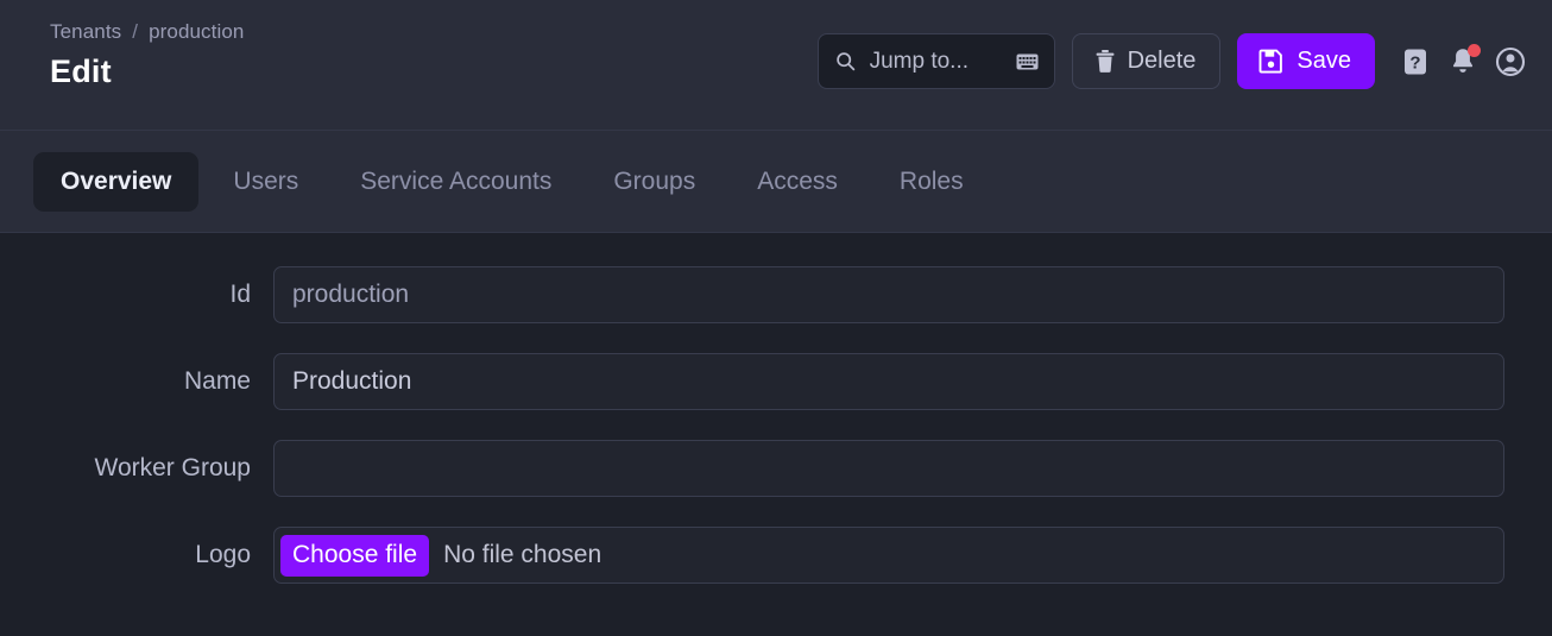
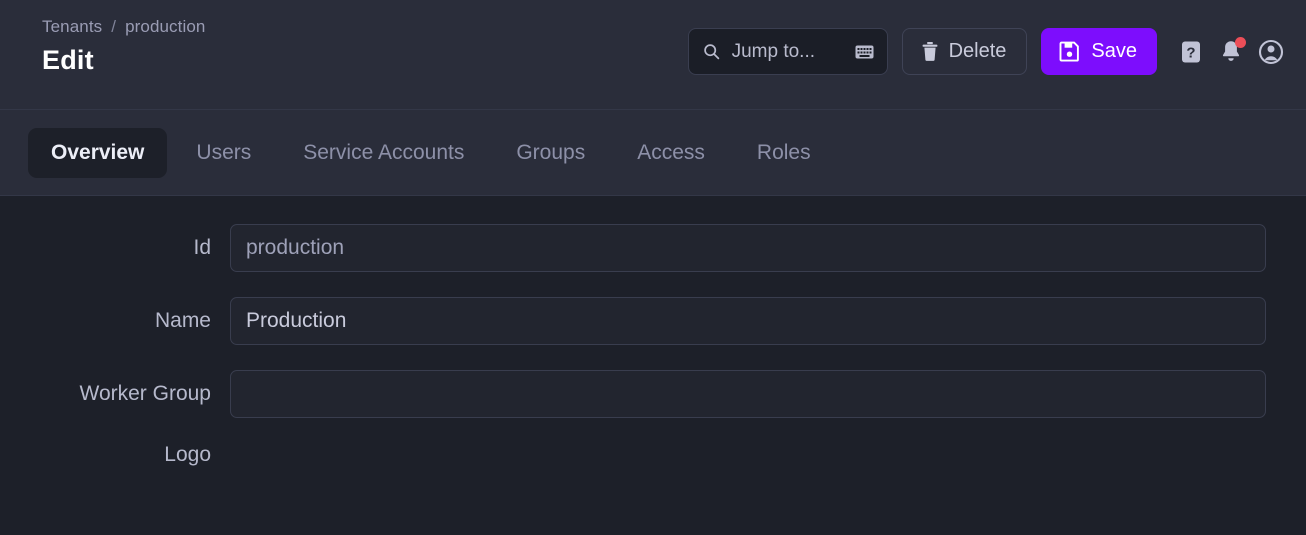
  Tenants / production
  Edit
  Jump to...
  Delete
  Save
  ?
  Overview
  Users
  Service Accounts
  Groups
  Access
  Roles
  Id
  production
  Name
  Production
  Worker Group
  Logo
- Choose file
- No file chosen
